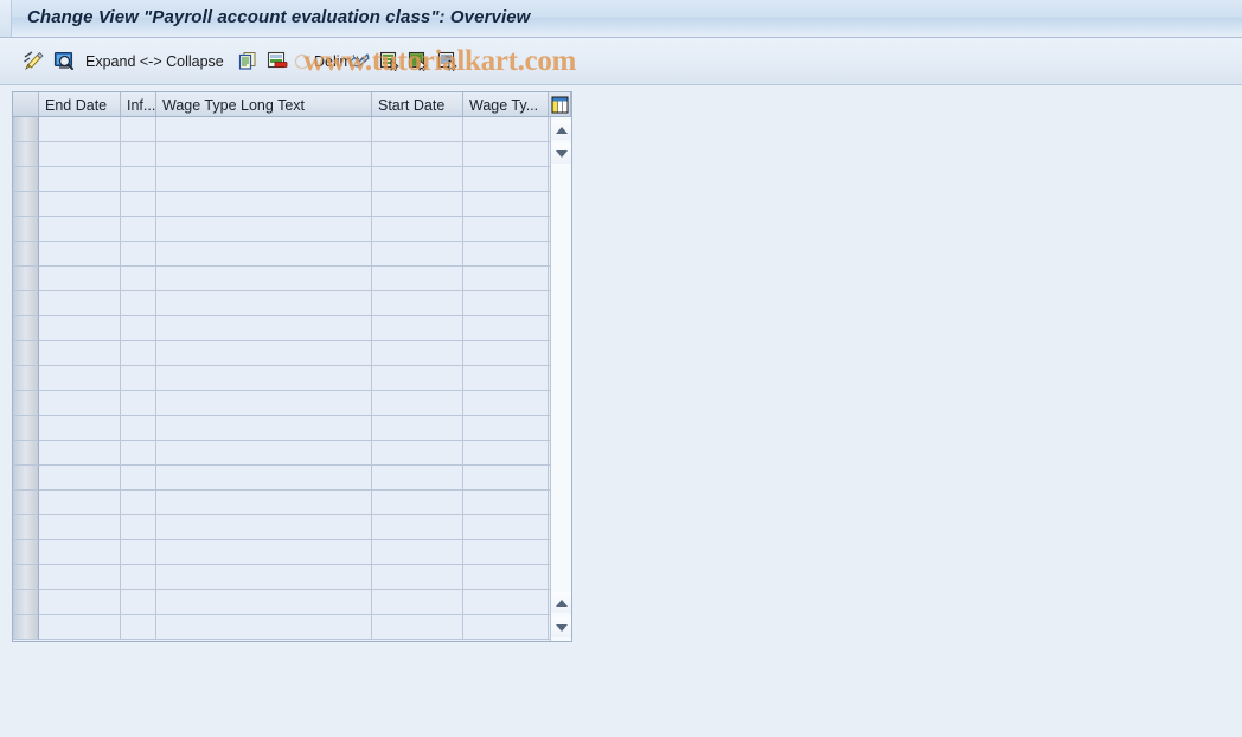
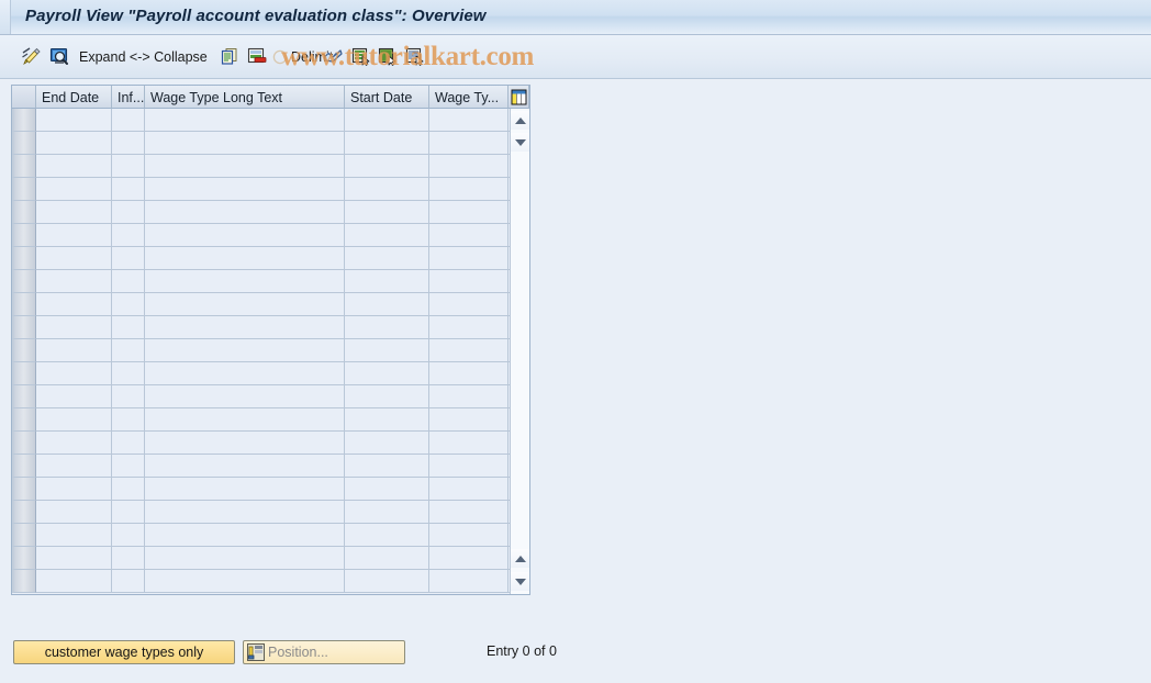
- Change View "Payroll account evaluation class": Overview
+ Payroll View "Payroll account evaluation class": Overview
  Expand <-> Collapse
  Delim
  www.tutorialkart.com
  End Date
  Inf...
  Wage Type Long Text
  Start Date
  Wage Ty...
+ customer wage types only
+ Position...
+ Entry 0 of 0
